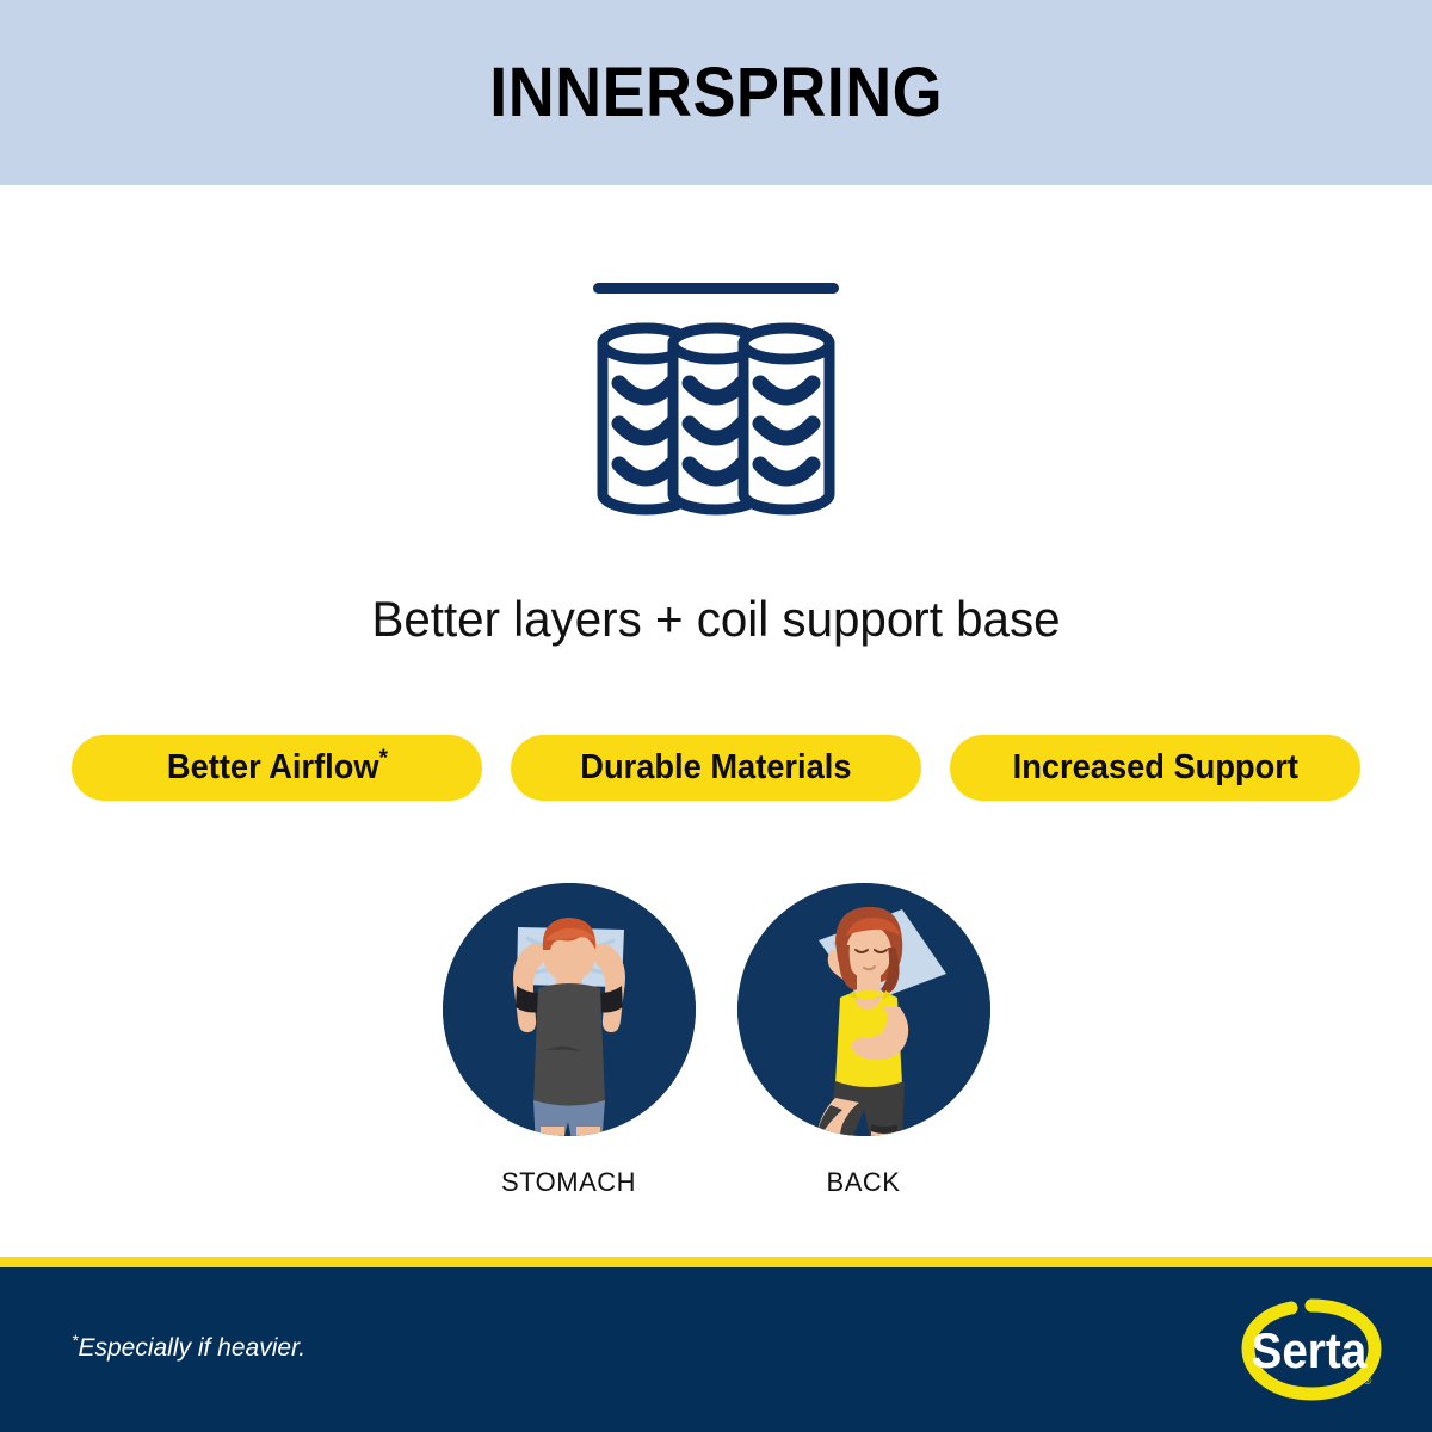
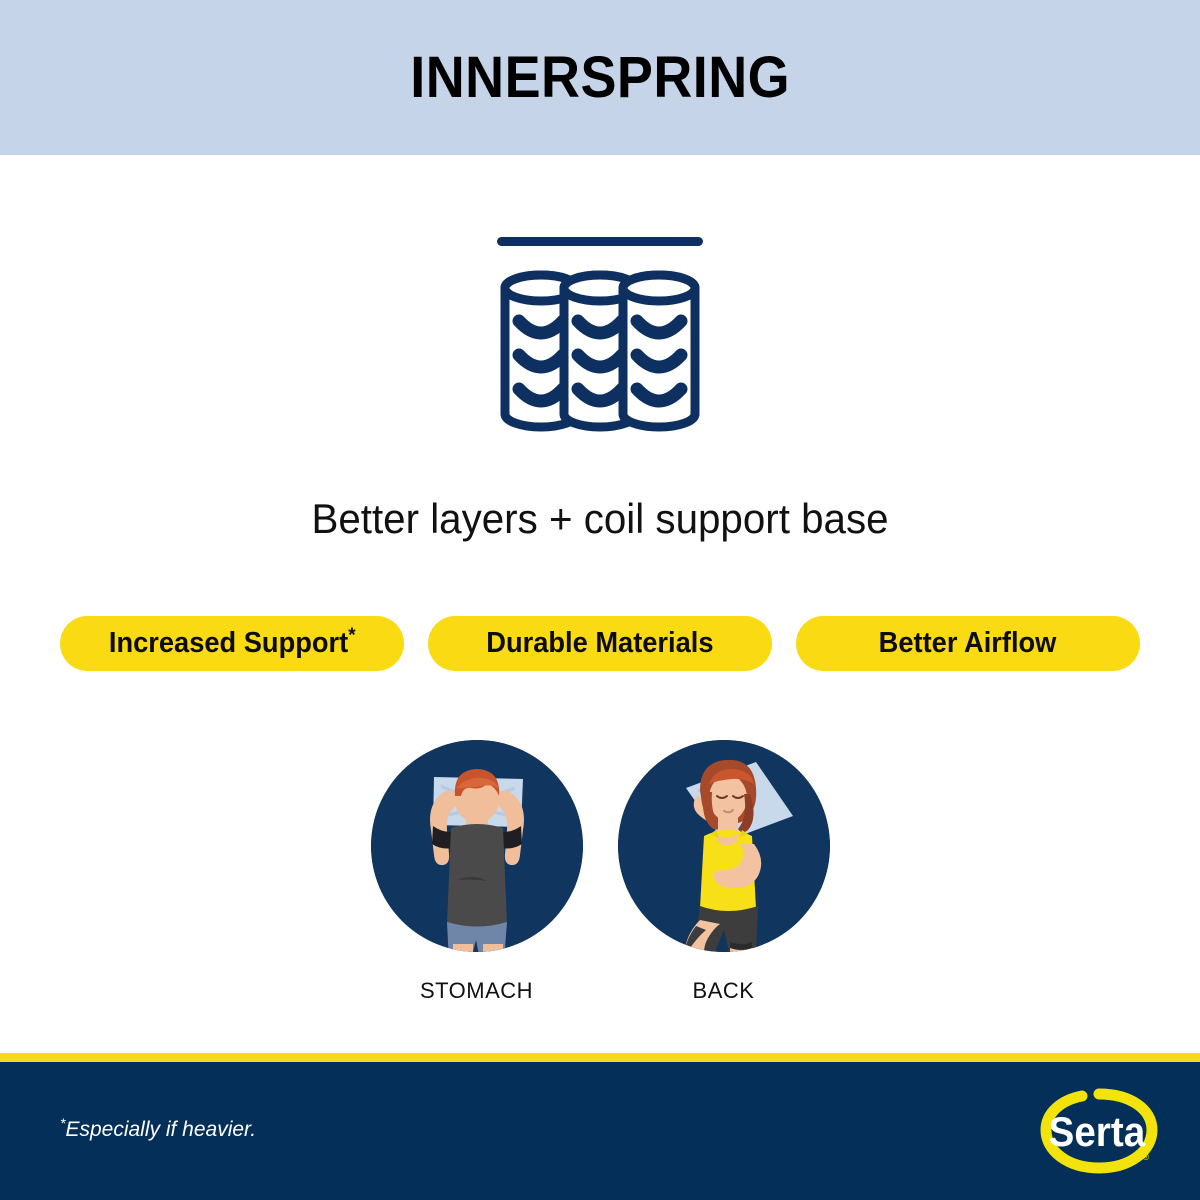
  INNERSPRING
  Better layers + coil support base
- Better Airflow*
+ Increased Support*
  Durable Materials
- Increased Support
+ Better Airflow
  STOMACH
  BACK
  *Especially if heavier.
  Serta
  ®
